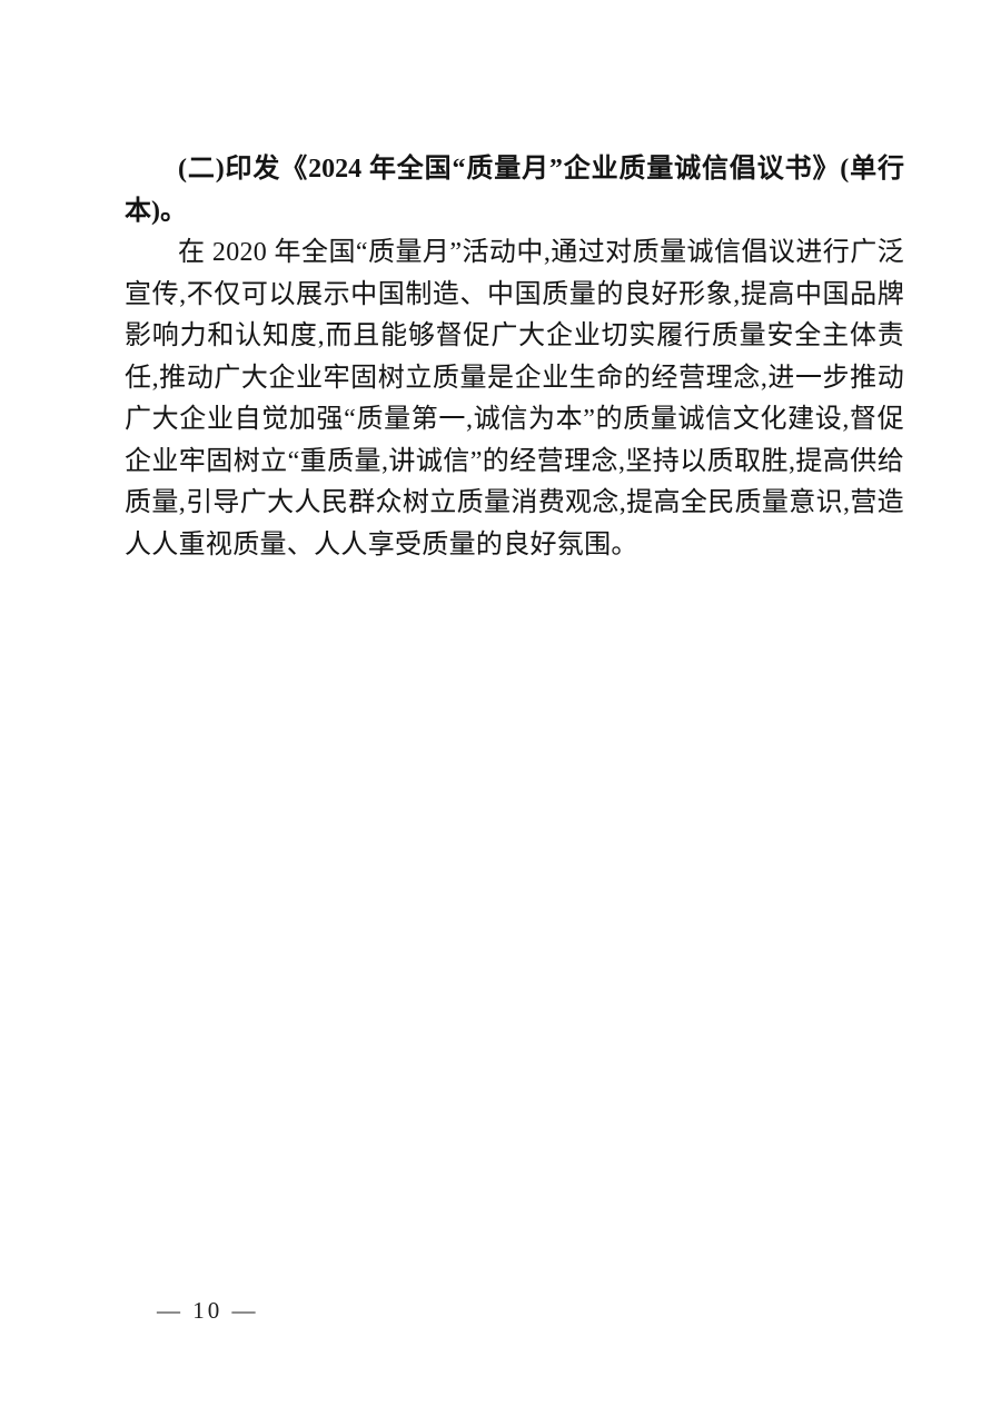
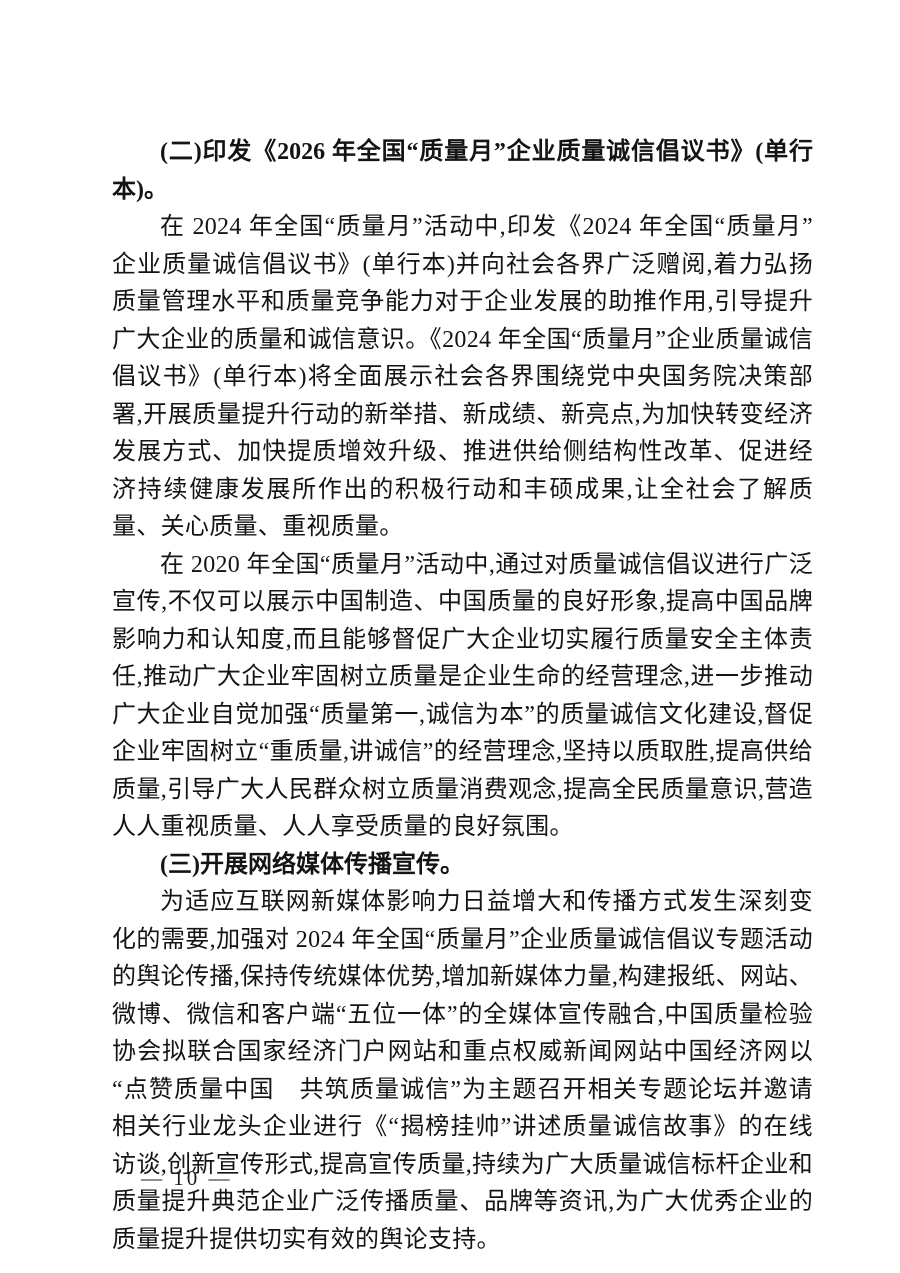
- (二)印发《2024 年全国“质量月”企业质量诚信倡议书》(单行本)。
+ (二)印发《2026 年全国“质量月”企业质量诚信倡议书》(单行本)。
+ 在 2024 年全国“质量月”活动中,印发《2024 年全国“质量月”企业质量诚信倡议书》(单行本)并向社会各界广泛赠阅,着力弘扬质量管理水平和质量竞争能力对于企业发展的助推作用,引导提升广大企业的质量和诚信意识。《2024 年全国“质量月”企业质量诚信倡议书》(单行本)将全面展示社会各界围绕党中央国务院决策部署,开展质量提升行动的新举措、新成绩、新亮点,为加快转变经济发展方式、加快提质增效升级、推进供给侧结构性改革、促进经济持续健康发展所作出的积极行动和丰硕成果,让全社会了解质量、关心质量、重视质量。
  在 2020 年全国“质量月”活动中,通过对质量诚信倡议进行广泛宣传,不仅可以展示中国制造、中国质量的良好形象,提高中国品牌影响力和认知度,而且能够督促广大企业切实履行质量安全主体责任,推动广大企业牢固树立质量是企业生命的经营理念,进一步推动广大企业自觉加强“质量第一,诚信为本”的质量诚信文化建设,督促企业牢固树立“重质量,讲诚信”的经营理念,坚持以质取胜,提高供给质量,引导广大人民群众树立质量消费观念,提高全民质量意识,营造人人重视质量、人人享受质量的良好氛围。
+ (三)开展网络媒体传播宣传。
+ 为适应互联网新媒体影响力日益增大和传播方式发生深刻变化的需要,加强对 2024 年全国“质量月”企业质量诚信倡议专题活动的舆论传播,保持传统媒体优势,增加新媒体力量,构建报纸、网站、微博、微信和客户端“五位一体”的全媒体宣传融合,中国质量检验协会拟联合国家经济门户网站和重点权威新闻网站中国经济网以“点赞质量中国 共筑质量诚信”为主题召开相关专题论坛并邀请相关行业龙头企业进行《“揭榜挂帅”讲述质量诚信故事》的在线访谈,创新宣传形式,提高宣传质量,持续为广大质量诚信标杆企业和质量提升典范企业广泛传播质量、品牌等资讯,为广大优秀企业的质量提升提供切实有效的舆论支持。
  — 10 —
